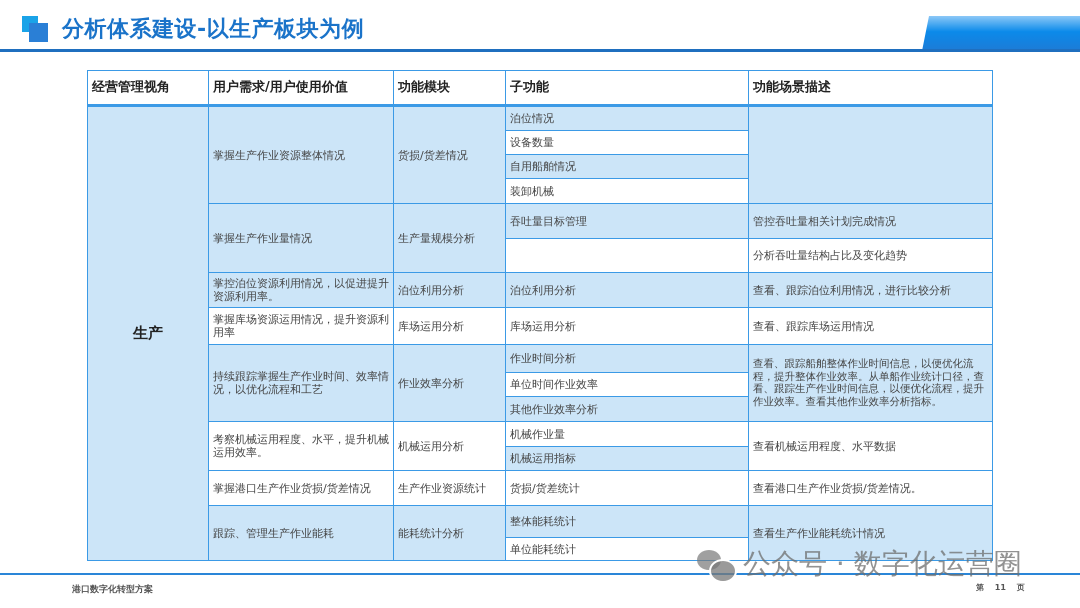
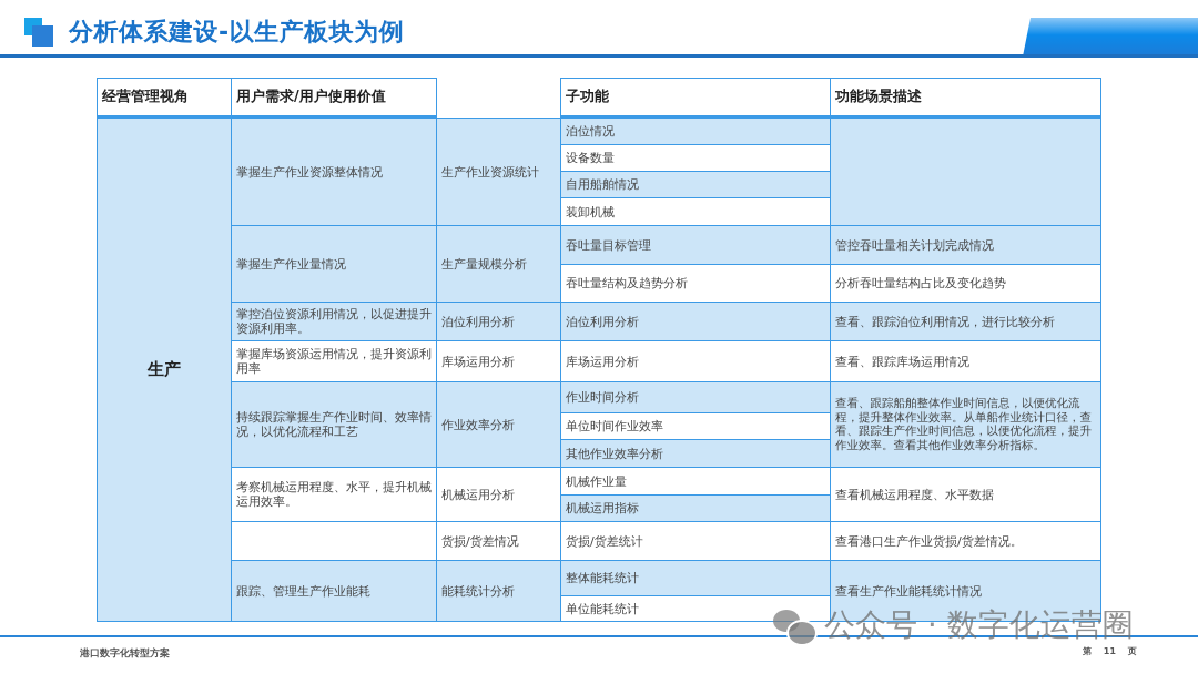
  分析体系建设-以生产板块为例
  经营管理视角
  用户需求/用户使用价值
- 功能模块
  子功能
  功能场景描述
  生产
  掌握生产作业资源整体情况
- 货损/货差情况
+ 生产作业资源统计
  泊位情况
  设备数量
  自用船舶情况
  装卸机械
  掌握生产作业量情况
  生产量规模分析
  吞吐量目标管理
+ 吞吐量结构及趋势分析
  管控吞吐量相关计划完成情况
  分析吞吐量结构占比及变化趋势
  掌控泊位资源利用情况，以促进提升资源利用率。
  泊位利用分析
  泊位利用分析
  查看、跟踪泊位利用情况，进行比较分析
  掌握库场资源运用情况，提升资源利用率
  库场运用分析
  库场运用分析
  查看、跟踪库场运用情况
  持续跟踪掌握生产作业时间、效率情况，以优化流程和工艺
  作业效率分析
  作业时间分析
  单位时间作业效率
  其他作业效率分析
  查看、跟踪船舶整体作业时间信息，以便优化流程，提升整体作业效率。从单船作业统计口径，查看、跟踪生产作业时间信息，以便优化流程，提升作业效率。查看其他作业效率分析指标。
  考察机械运用程度、水平，提升机械运用效率。
  机械运用分析
  机械作业量
  机械运用指标
  查看机械运用程度、水平数据
- 掌握港口生产作业货损/货差情况
- 生产作业资源统计
+ 货损/货差情况
  货损/货差统计
  查看港口生产作业货损/货差情况。
  跟踪、管理生产作业能耗
  能耗统计分析
  整体能耗统计
  单位能耗统计
  查看生产作业能耗统计情况
  港口数字化转型方案
  第 11 页
  公众号 · 数字化运营圈
